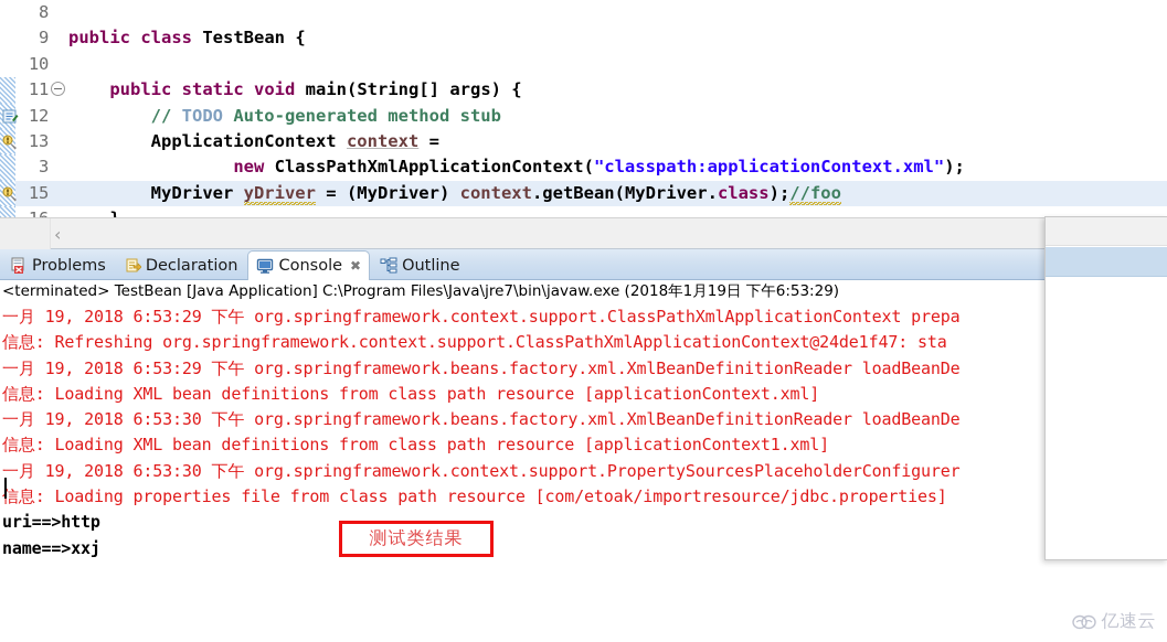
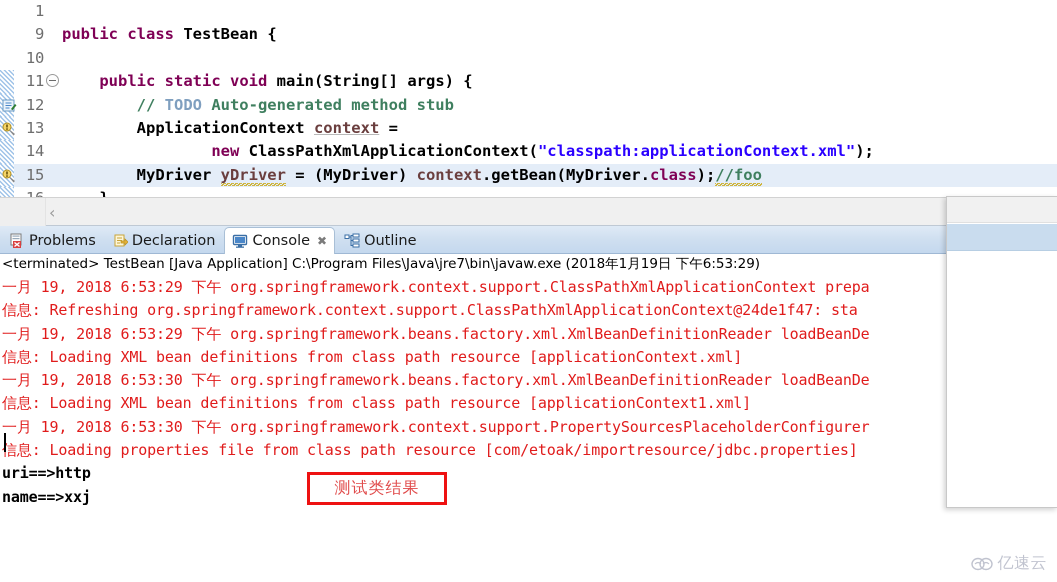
- 8
+ 1
  9
  public class TestBean {
  10
  11
  public static void main(String[] args) {
  12
  // TODO Auto-generated method stub
  13
  ApplicationContext context =
- 3
+ 14
  new ClassPathXmlApplicationContext("classpath:applicationContext.xml");
  15
  MyDriver yDriver = (MyDriver) context.getBean(MyDriver.class);//foo
  ‹
  Problems
  Declaration
  Console
  ✖
  Outline
  <terminated> TestBean [Java Application] C:\Program Files\Java\jre7\bin\javaw.exe (2018年1月19日 下午6:53:29)
  一月 19, 2018 6:53:29 下午 org.springframework.context.support.ClassPathXmlApplicationContext prepa
  信息: Refreshing org.springframework.context.support.ClassPathXmlApplicationContext@24de1f47: sta
  一月 19, 2018 6:53:29 下午 org.springframework.beans.factory.xml.XmlBeanDefinitionReader loadBeanDe
  信息: Loading XML bean definitions from class path resource [applicationContext.xml]
  一月 19, 2018 6:53:30 下午 org.springframework.beans.factory.xml.XmlBeanDefinitionReader loadBeanDe
  信息: Loading XML bean definitions from class path resource [applicationContext1.xml]
  一月 19, 2018 6:53:30 下午 org.springframework.context.support.PropertySourcesPlaceholderConfigurer
  信息: Loading properties file from class path resource [com/etoak/importresource/jdbc.properties]
  uri==>http
  name==>xxj
  测试类结果
  亿速云
